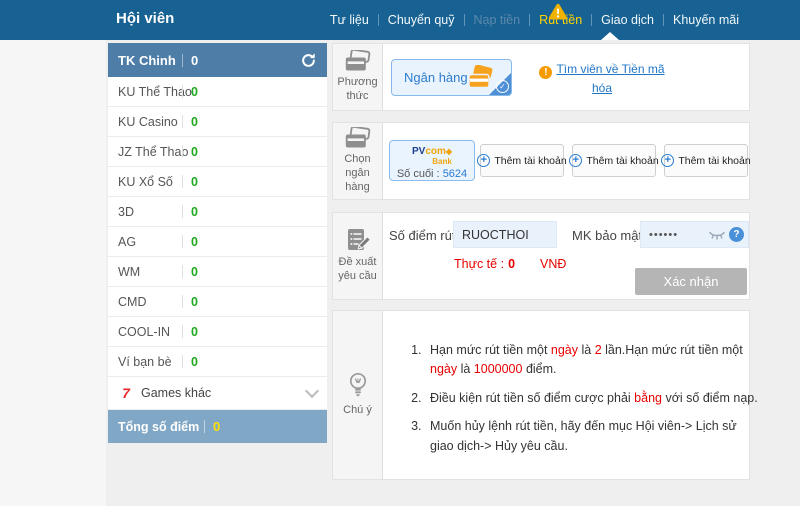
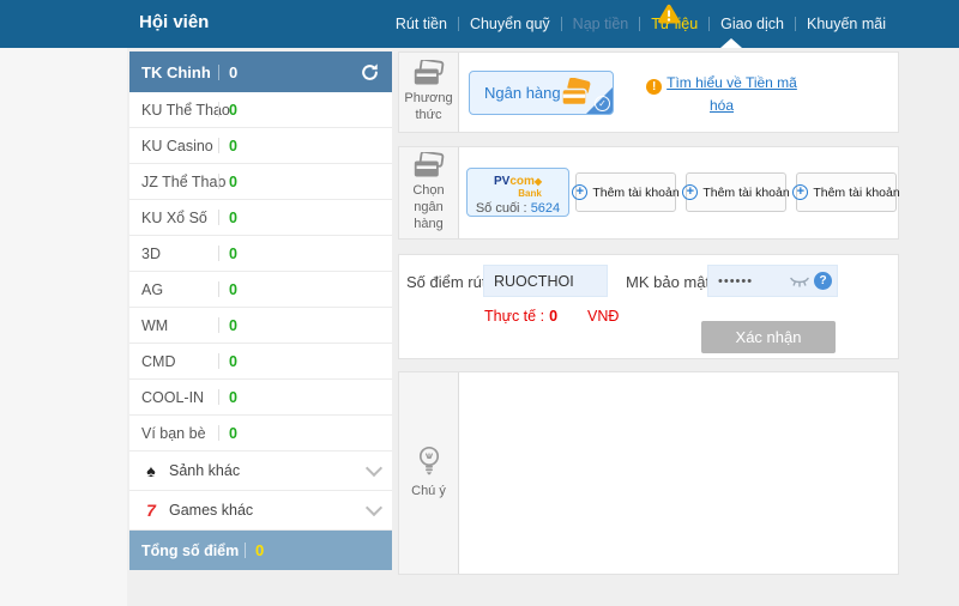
  Hội viên
- Tư liệu
+ Rút tiền
  Chuyển quỹ
  Nạp tiền
- Rút tiền
+ Tư liệu
  Giao dịch
  Khuyến mãi
  TK Chinh
  0
  KU Thể Tho
  0
  KU Casino
  0
  JZ Thể Thao
  0
  KU Xổ Số
  0
  3D
  0
  AG
  0
  WM
  0
  CMD
  0
  COOL-IN
  0
  Ví bạn bè
  0
+ ♠
+ Sảnh khác
  7
  Games khác
  Tổng số điểm
  0
  Phương thức
  Ngân hàng
- Tìm viên về Tiền mã hóa
+ Tìm hiểu về Tiền mã hóa
  Chọn ngân hàng
  PVcom
  Bank
  Số cuối : 5624
  Thêm tài khoản
  Thêm tài khoản
  Thêm tài khoản
- Đề xuất yêu cầu
  Số điểm rú
  RUOCTHOI
  MK bảo mậ
  ••••••
  Thực tế : 0
  VNĐ
  Xác nhận
  Chú ý
- Hạn mức rút tiền một ngày là 2 lần.Hạn mức rút tiền một ngày là 1000000 điểm.
- Điều kiện rút tiền số điểm cược phải bằng với số điểm nạp.
- Muốn hủy lệnh rút tiền, hãy đến mục Hội viên-> Lịch sử giao dịch-> Hủy yêu cầu.
